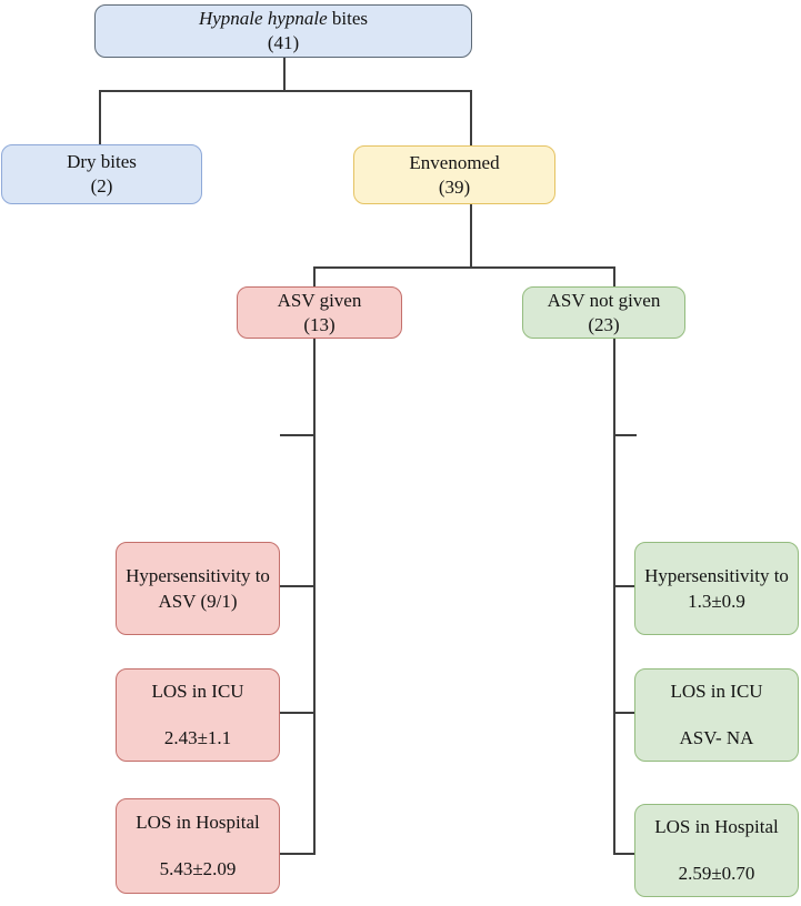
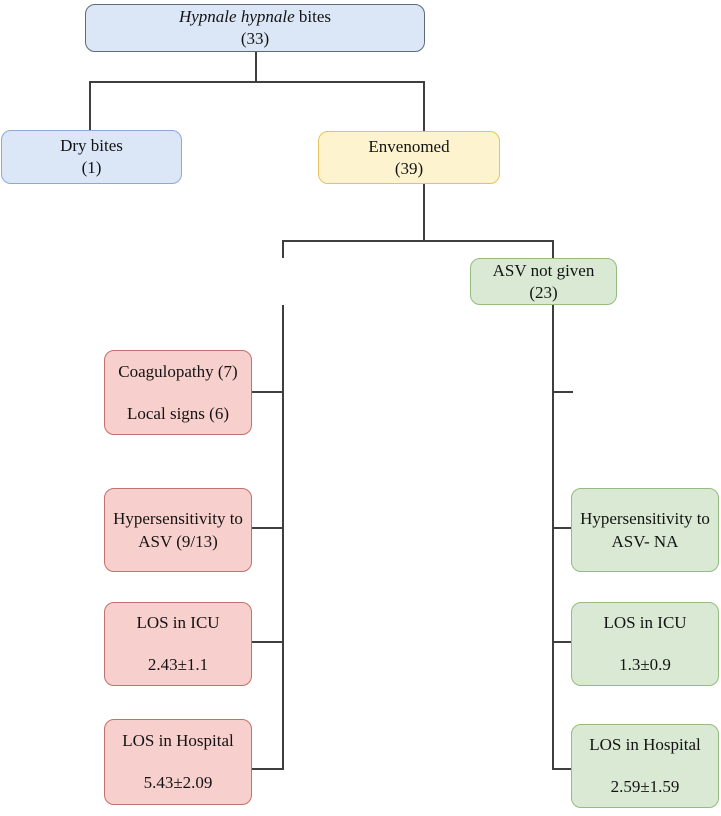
  Hypnale hypnale bites
- (41)
+ (33)
  Dry bites
- (2)
+ (1)
  Envenomed
  (39)
- ASV given
- (13)
  ASV not given
  (23)
+ Coagulopathy (7)
+ Local signs (6)
  Hypersensitivity to
- ASV (9/1)
+ ASV (9/13)
  LOS in ICU
  2.43±1.1
  LOS in Hospital
  5.43±2.09
  Hypersensitivity to
- 1.3±0.9
+ ASV- NA
  LOS in ICU
- ASV- NA
+ 1.3±0.9
  LOS in Hospital
- 2.59±0.70
+ 2.59±1.59
